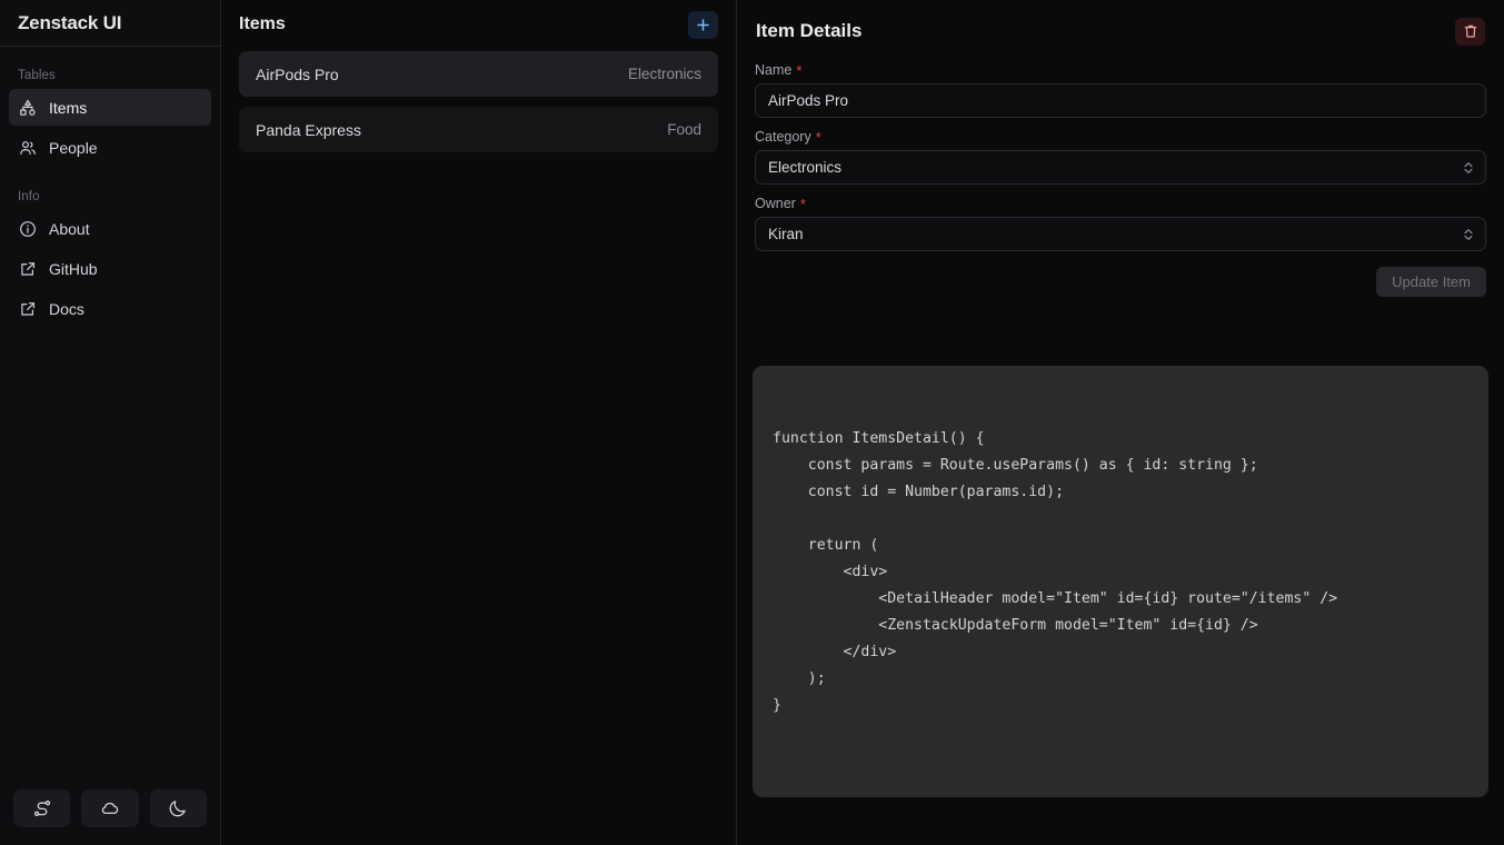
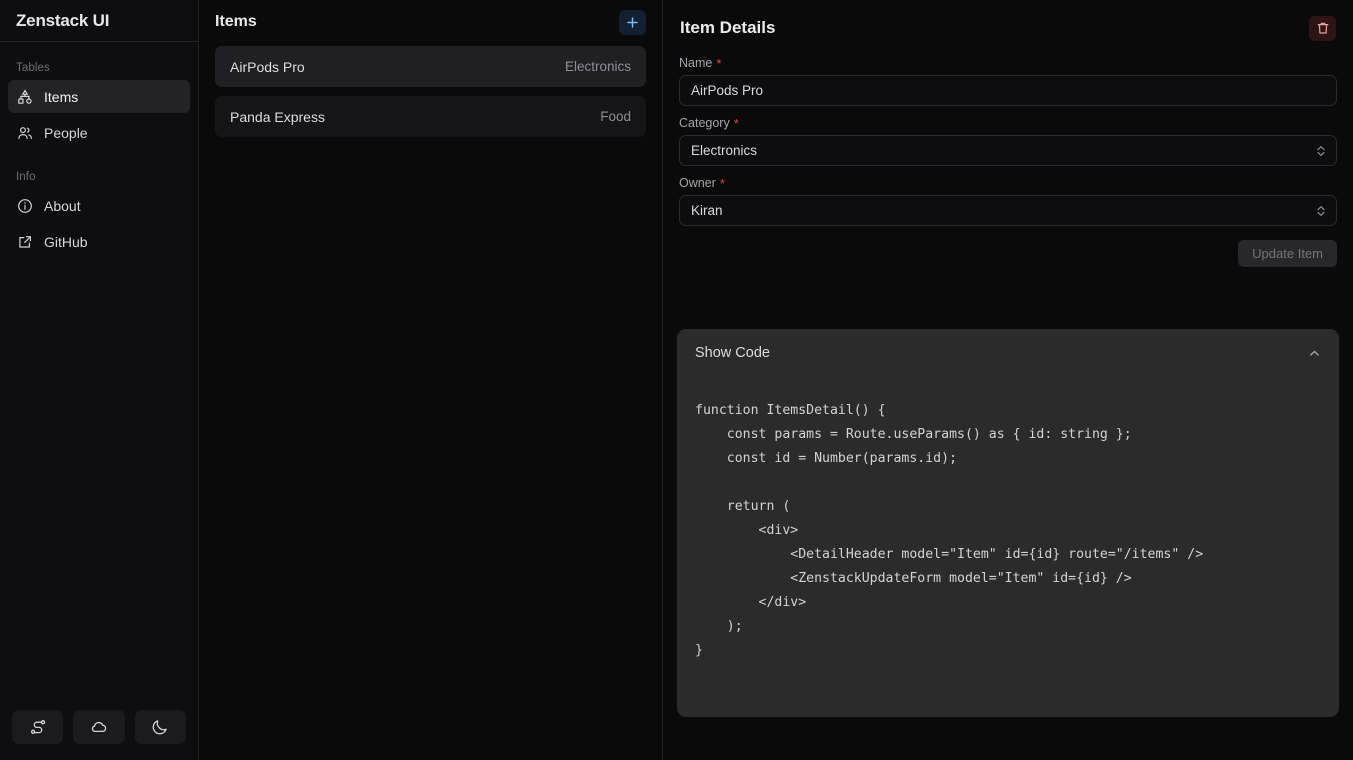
  Zenstack UI
  Tables
  Items
  People
  Info
  About
  GitHub
- Docs
  Items
  AirPods Pro
  Electronics
  Panda Express
  Food
  Item Details
  Name
  *
  AirPods Pro
  Category
  *
  Electronics
  Owner
  *
  Kiran
  Update Item
+ Show Code
  function ItemsDetail() {
  const params = Route.useParams() as { id: string };
  const id = Number(params.id);
  return (
  <div>
  <DetailHeader model="Item" id={id} route="/items" />
  <ZenstackUpdateForm model="Item" id={id} />
  </div>
  );
  }
